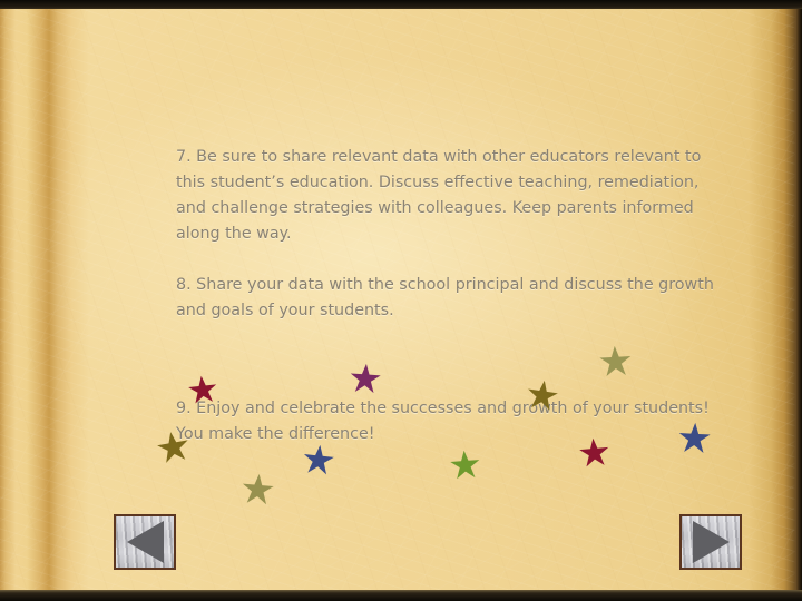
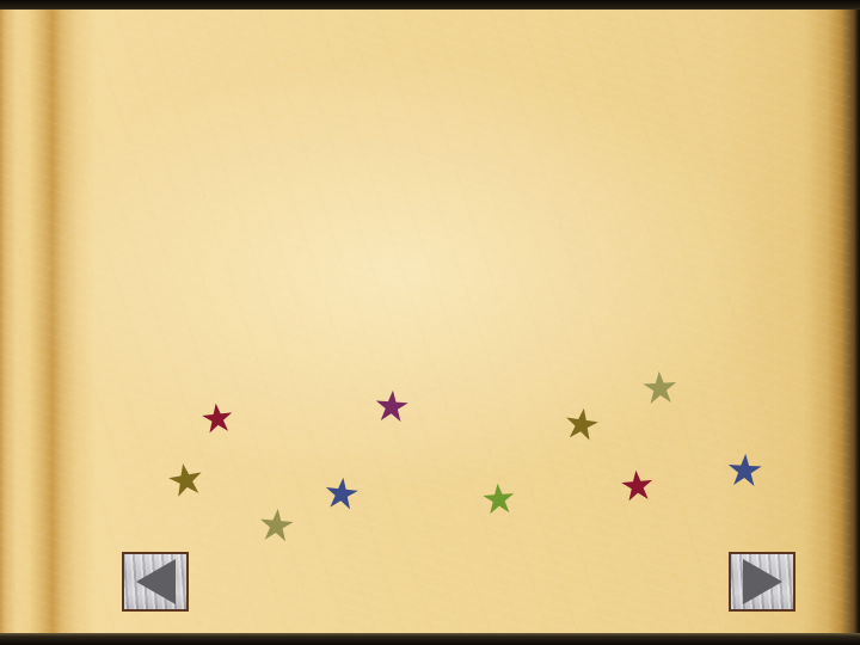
- 7. Be sure to share relevant data with other educators relevant to this student’s education. Discuss effective teaching, remediation, and challenge strategies with colleagues. Keep parents informed along the way.
- 8. Share your data with the school principal and discuss the growth and goals of your students.
- 9. Enjoy and celebrate the successes and growth of your students! You make the difference!
